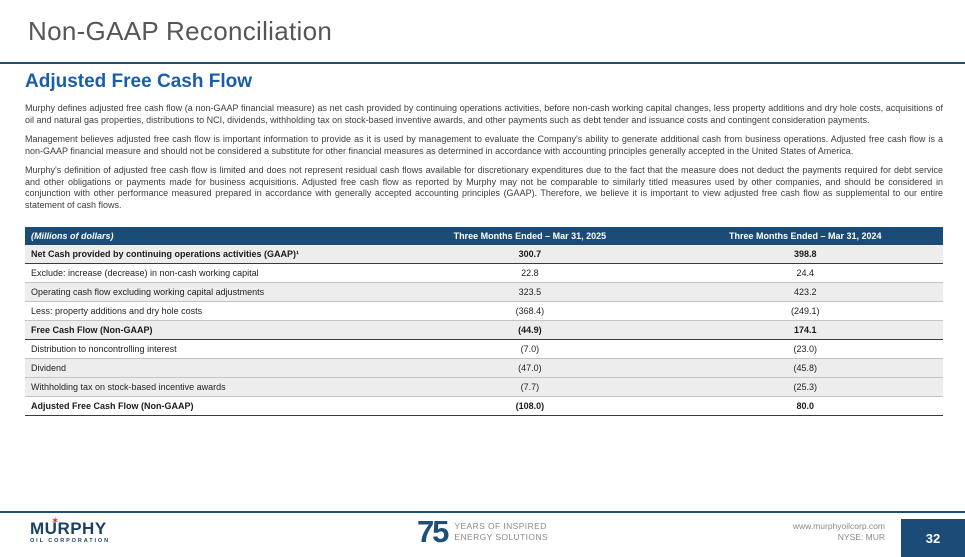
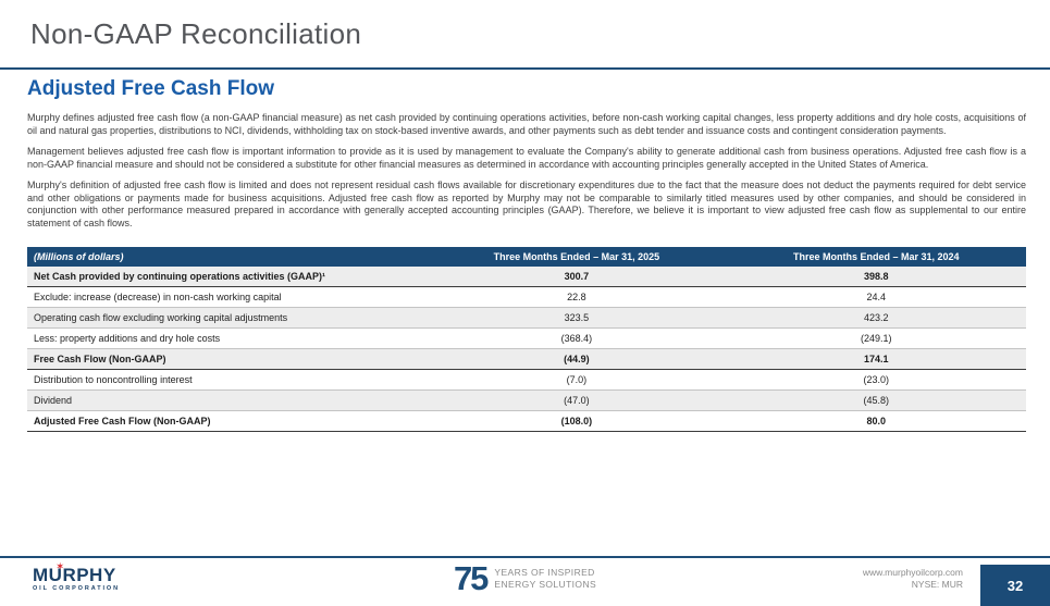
  Non-GAAP Reconciliation
  Adjusted Free Cash Flow
  Murphy defines adjusted free cash flow (a non-GAAP financial measure) as net cash provided by continuing operations activities, before non-cash working capital changes, less property additions and dry hole costs, acquisitions of oil and natural gas properties, distributions to NCI, dividends, withholding tax on stock-based inventive awards, and other payments such as debt tender and issuance costs and contingent consideration payments.
  Management believes adjusted free cash flow is important information to provide as it is used by management to evaluate the Company's ability to generate additional cash from business operations. Adjusted free cash flow is a non-GAAP financial measure and should not be considered a substitute for other financial measures as determined in accordance with accounting principles generally accepted in the United States of America.
  Murphy's definition of adjusted free cash flow is limited and does not represent residual cash flows available for discretionary expenditures due to the fact that the measure does not deduct the payments required for debt service and other obligations or payments made for business acquisitions. Adjusted free cash flow as reported by Murphy may not be comparable to similarly titled measures used by other companies, and should be considered in conjunction with other performance measured prepared in accordance with generally accepted accounting principles (GAAP). Therefore, we believe it is important to view adjusted free cash flow as supplemental to our entire statement of cash flows.
  (Millions of dollars)	Three Months Ended – Mar 31, 2025	Three Months Ended – Mar 31, 2024
  Net Cash provided by continuing operations activities (GAAP)¹	300.7	398.8
  Exclude: increase (decrease) in non-cash working capital	22.8	24.4
  Operating cash flow excluding working capital adjustments	323.5	423.2
  Less: property additions and dry hole costs	(368.4)	(249.1)
  Free Cash Flow (Non-GAAP)	(44.9)	174.1
  Distribution to noncontrolling interest	(7.0)	(23.0)
  Dividend	(47.0)	(45.8)
- Withholding tax on stock-based incentive awards	(7.7)	(25.3)
  Adjusted Free Cash Flow (Non-GAAP)	(108.0)	80.0
  ✶
  MURPHY
  75
  YEARS OF INSPIRED
  ENERGY SOLUTIONS
  www.murphyoilcorp.com
  NYSE: MUR
  32
